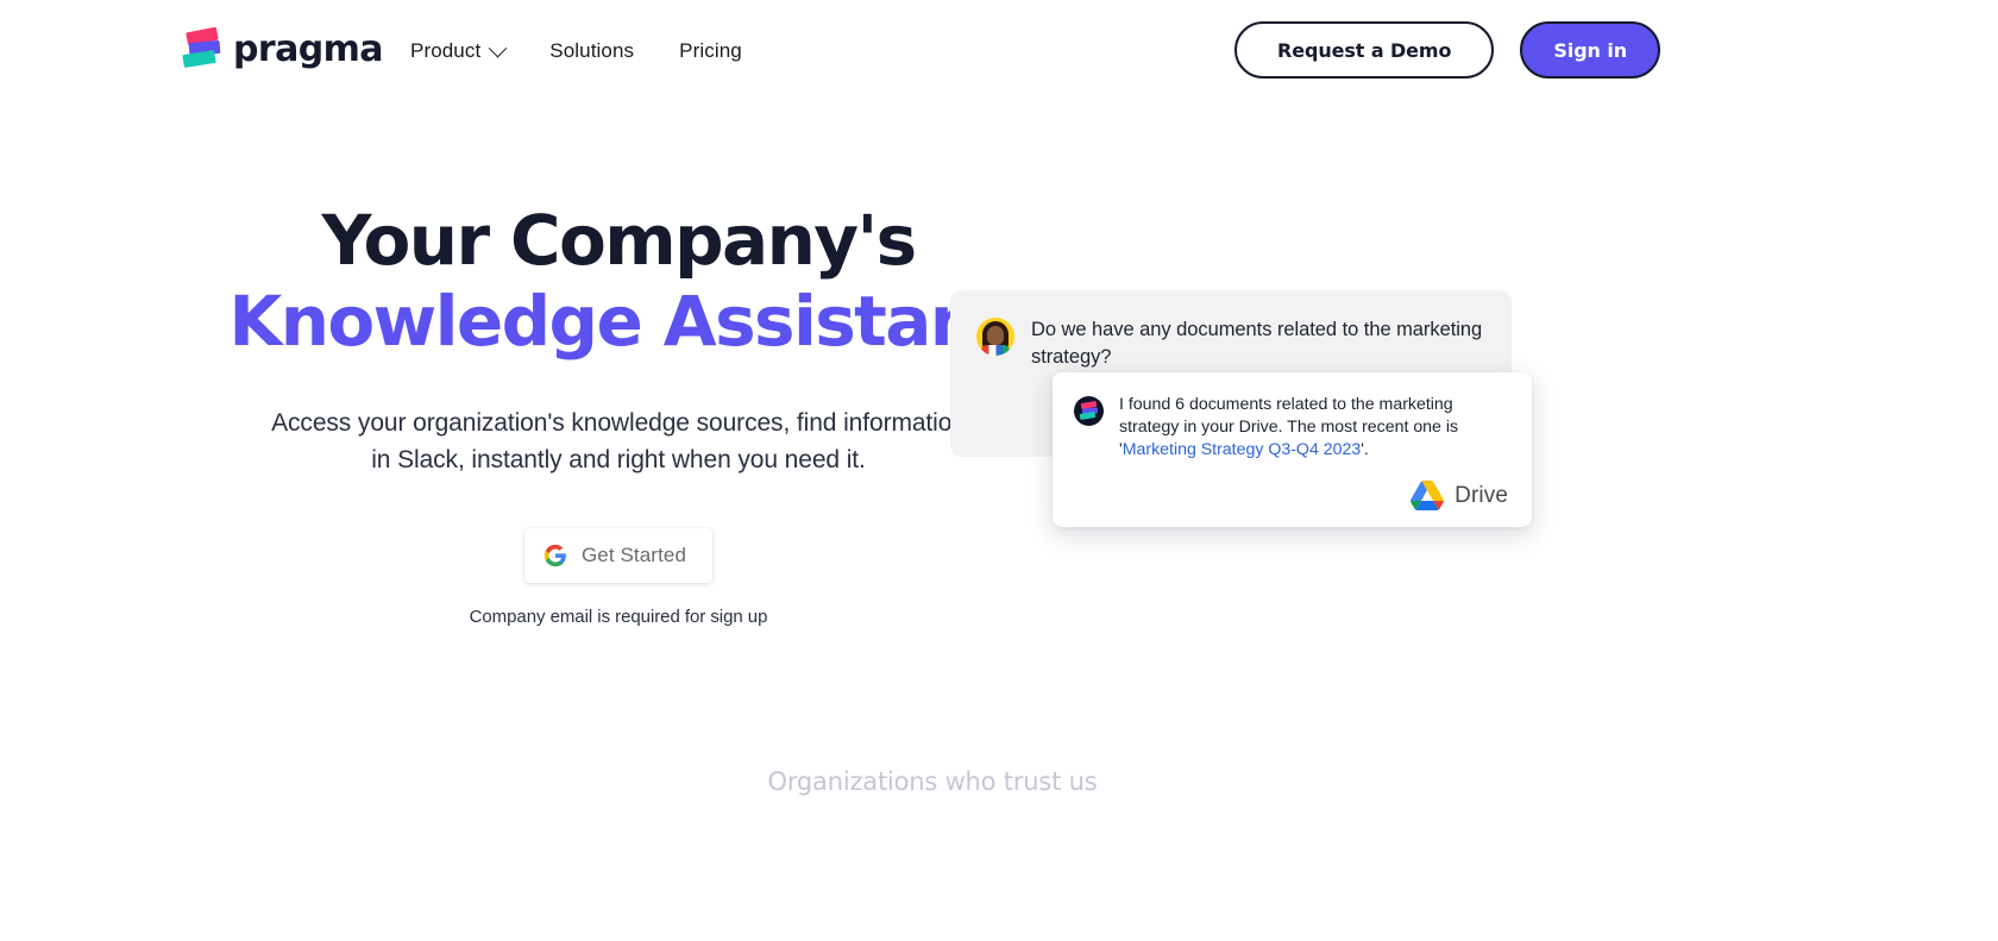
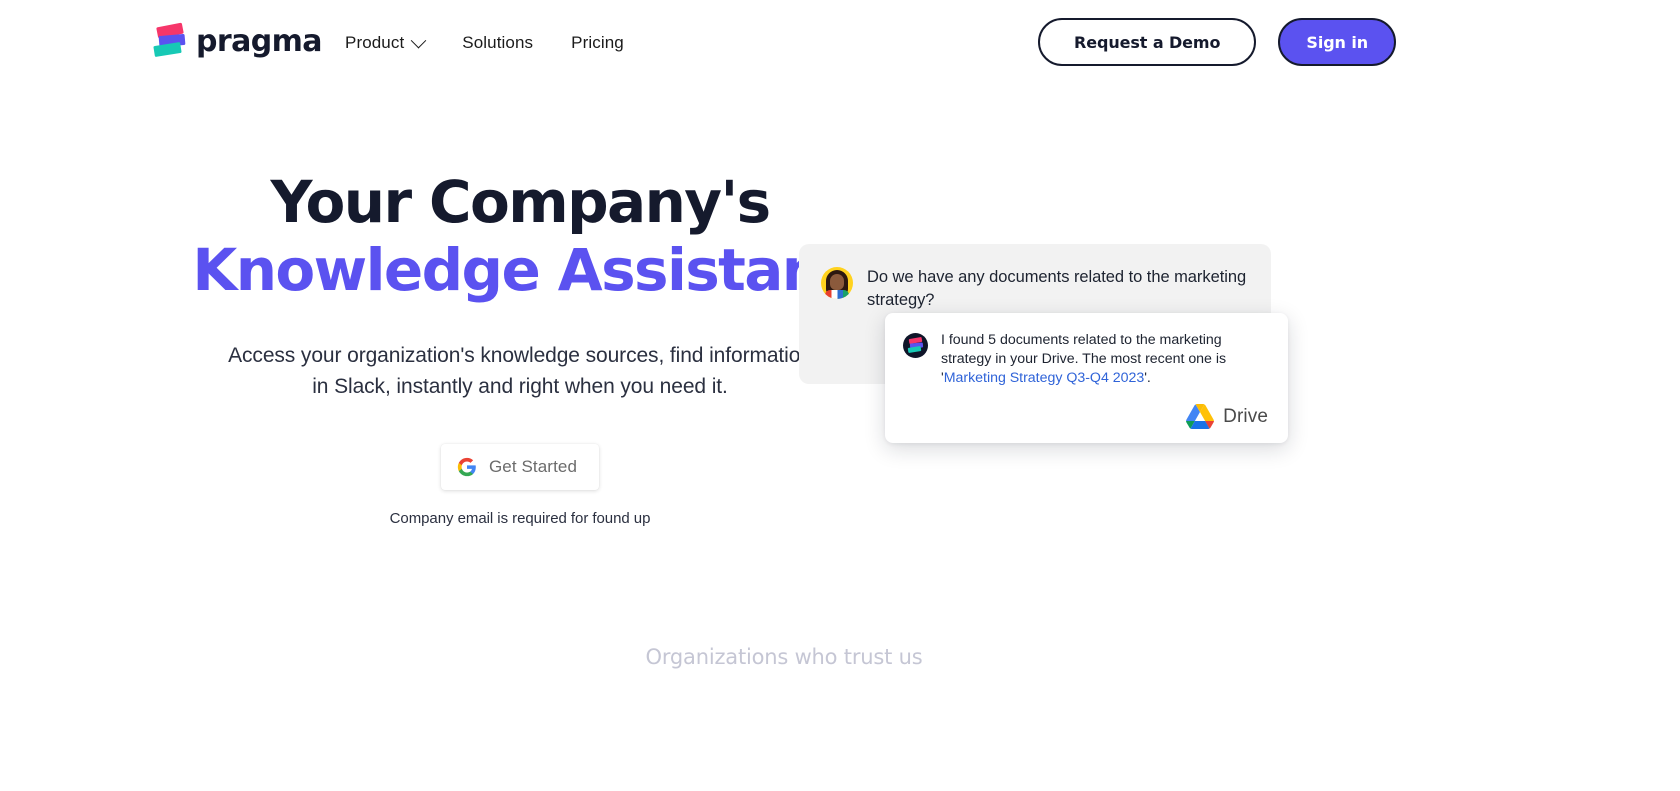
  pragma
  Product
  Solutions
  Pricing
  Request a Demo
  Sign in
  Your Company's
  Knowledge Assista
  Access your organization's knowledge sources, find informatio in Slack, instantly and right when you need it.
  Get Started
- Company email is required for sign up
+ Company email is required for found up
  Do we have any documents related to the marketing strategy?
- I found 6 documents related to the marketing strategy in your Drive. The most recent one is 'Marketing Strategy Q3-Q4 2023'.
+ I found 5 documents related to the marketing strategy in your Drive. The most recent one is 'Marketing Strategy Q3-Q4 2023'.
  Drive
  Organizations who trust us
